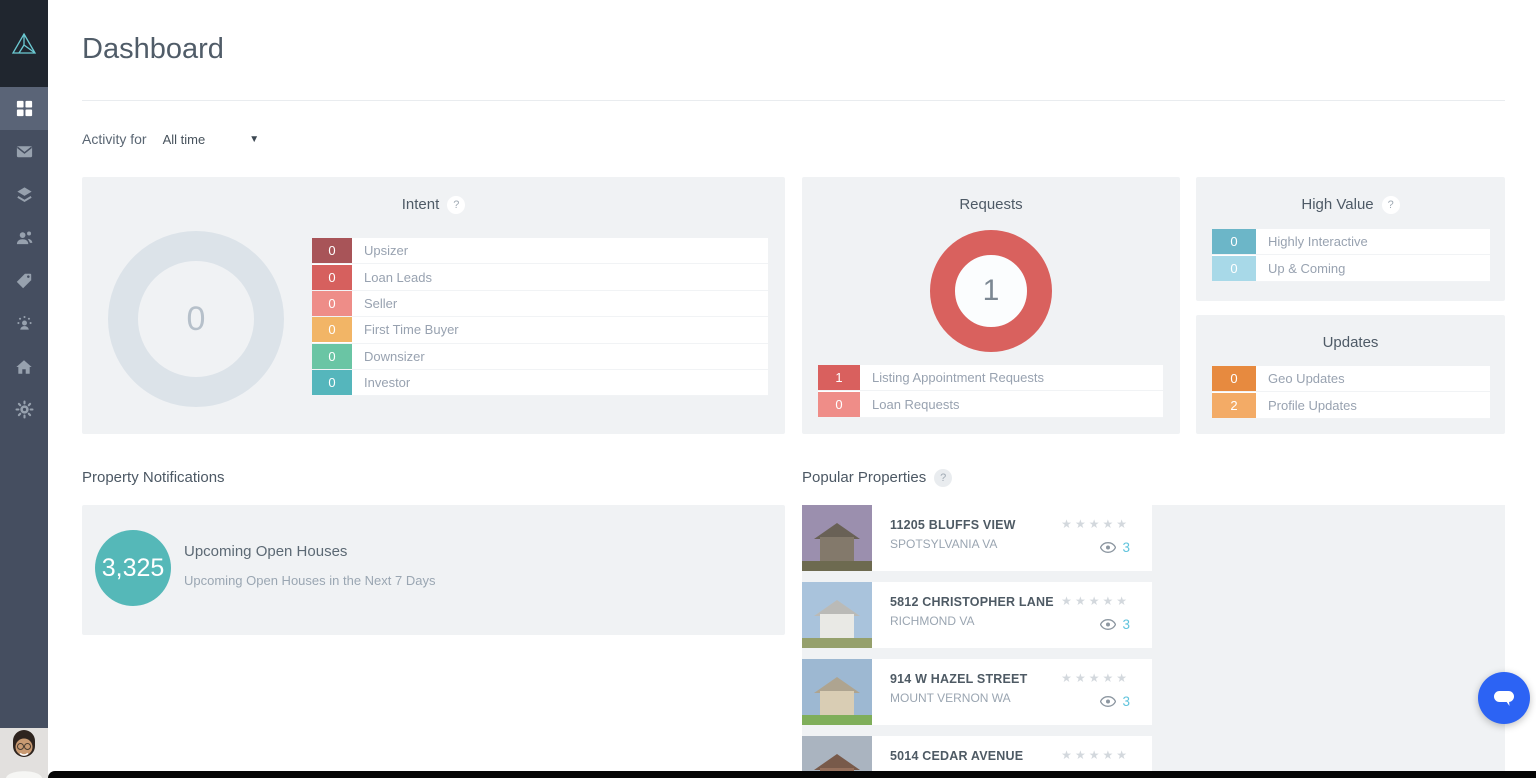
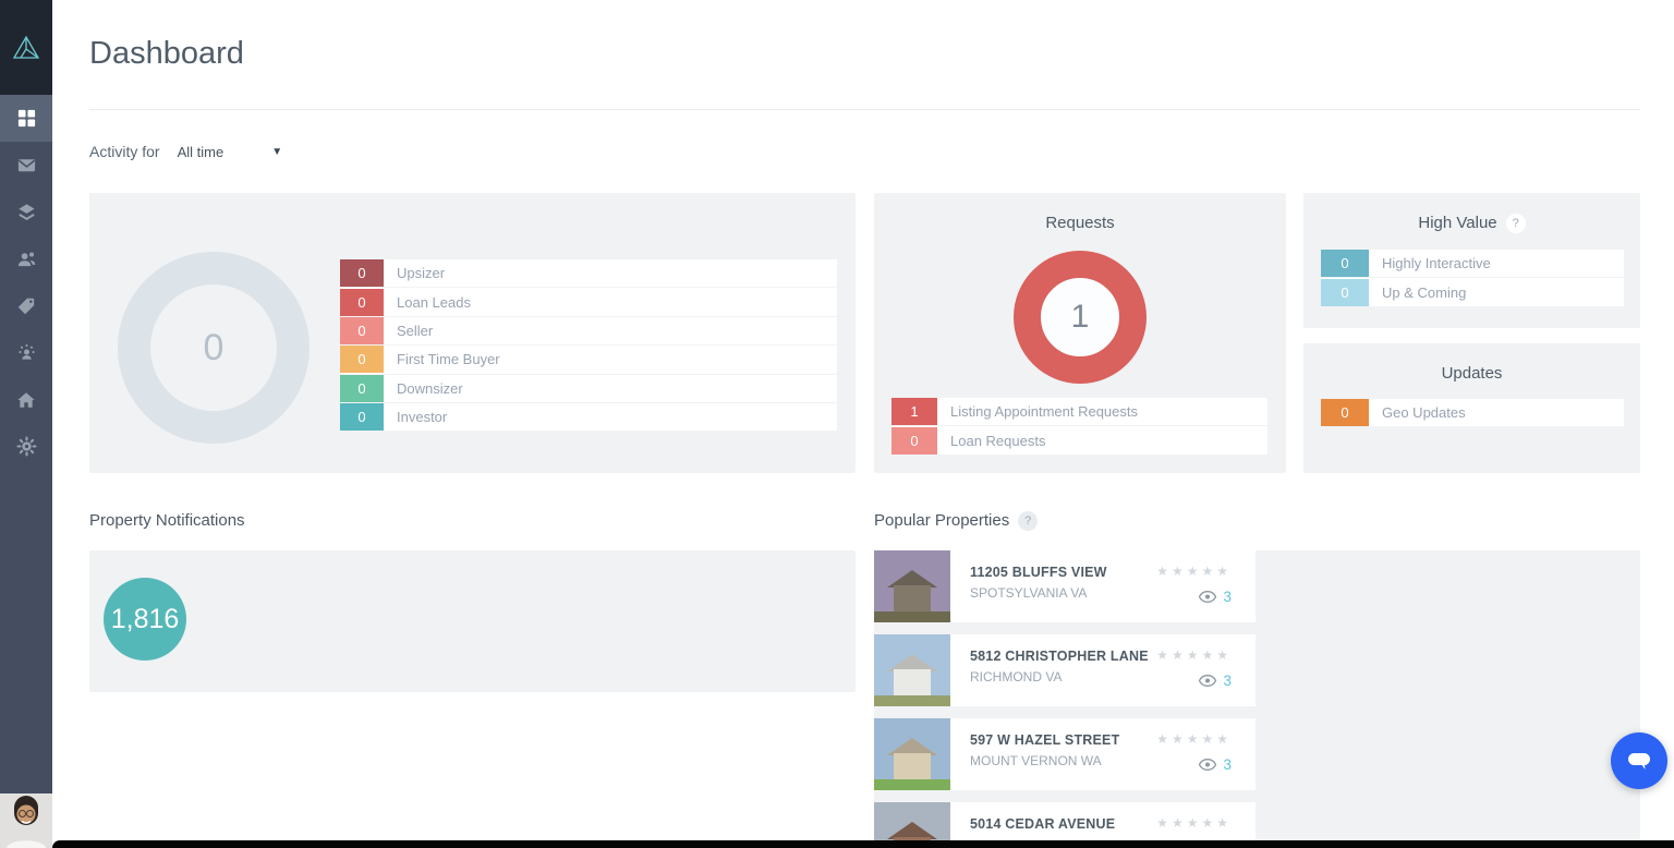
  Dashboard
  Activity for
  All time
  ▼
- Intent ?
  0
  0
  Upsizer
  0
  Loan Leads
  0
  Seller
  0
  First Time Buyer
  0
  Downsizer
  0
  Investor
  Requests
  1
  1
  Listing Appointment Requests
  0
  Loan Requests
  High Value ?
  0
  Highly Interactive
  0
  Up & Coming
  Updates
  0
  Geo Updates
- 2
- Profile Updates
  Property Notifications
- 3,325
+ 1,816
- Upcoming Open Houses
- Upcoming Open Houses in the Next 7 Days
  Popular Properties ?
  11205 BLUFFS VIEW
  SPOTSYLVANIA VA
  ★★★★★
  3
  5812 CHRISTOPHER LANE
  RICHMOND VA
  ★★★★★
  3
- 914 W HAZEL STREET
+ 597 W HAZEL STREET
  MOUNT VERNON WA
  ★★★★★
  3
  5014 CEDAR AVENUE
  ★★★★★
